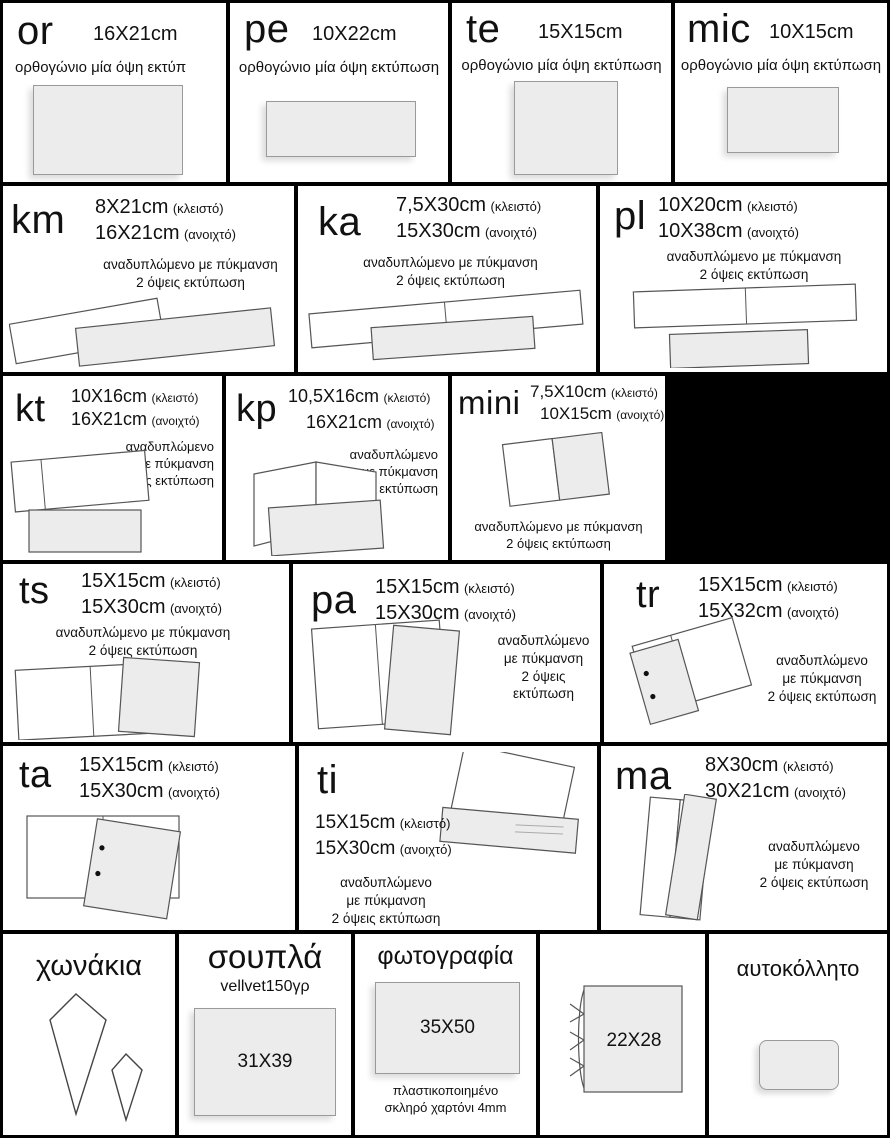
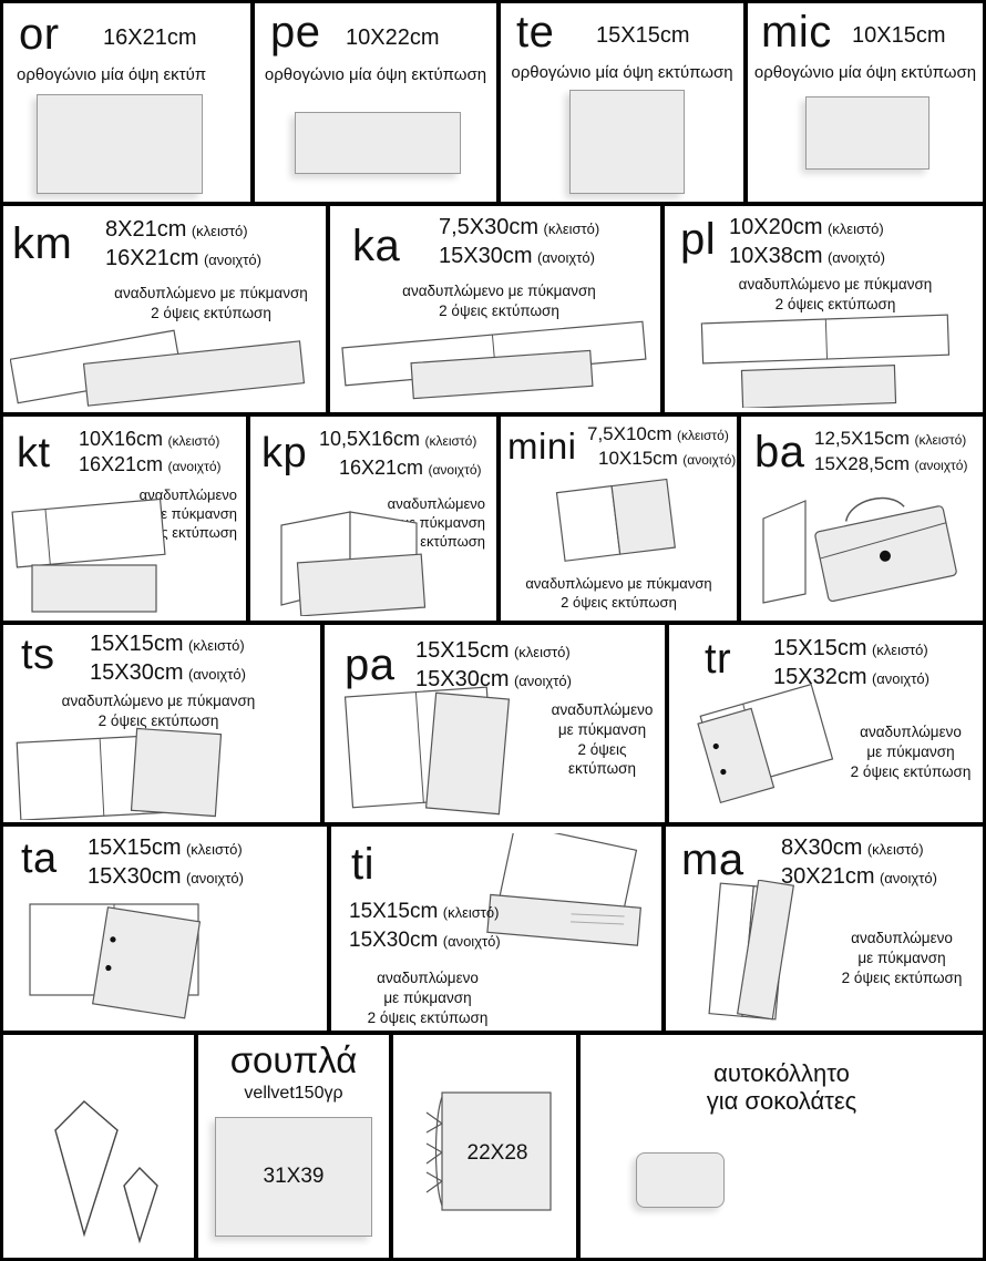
  or
  16X21cm
  ορθογώνιο μία όψη εκτύπ
  pe
  10X22cm
  ορθογώνιο μία όψη εκτύπωση
  te
  15X15cm
  ορθογώνιο μία όψη εκτύπωση
  mic
  10X15cm
  ορθογώνιο μία όψη εκτύπωση
  km
  8X21cm (κλειστό)
  16X21cm (ανοιχτό)
  αναδυπλώμενο με πύκμανση
  2 όψεις εκτύπωση
  ka
  7,5X30cm (κλειστό)
  15X30cm (ανοιχτό)
  αναδυπλώμενο με πύκμανση
  2 όψεις εκτύπωση
  pl
  10X20cm (κλειστό)
  10X38cm (ανοιχτό)
  αναδυπλώμενο με πύκμανση
  2 όψεις εκτύπωση
  kt
  10X16cm (κλειστό)
  16X21cm (ανοιχτό)
  αναδυπλώμενο
  ε πύκμανση
  kp
  10,5X16cm (κλειστό)
  16X21cm (ανοιχτό)
  αναδυπλώμενο
  πύκμανση
  mini
  7,5X10cm (κλειστό)
  10X15cm (ανοιχτό)
  αναδυπλώμενο με πύκμανση
  2 όψεις εκτύπωση
+ ba
+ 12,5X15cm (κλειστό)
+ 15X28,5cm (ανοιχτό)
  ts
  15X15cm (κλειστό)
  15X30cm (ανοιχτό)
  αναδυπλώμενο με πύκμανση
  2 όψεις εκτύπωση
  pa
  15X15cm (κλειστό)
  15X30cm (ανοιχτό)
  αναδυπλώμενο
  με πύκμανση
  2 όψεις εκτύπωση
  tr
  15X15cm (κλειστό)
  15X32cm (ανοιχτό)
  αναδυπλώμενο
  με πύκμανση
  2 όψεις εκτύπωση
  ta
  15X15cm (κλειστό)
  15X30cm (ανοιχτό)
  ti
  15X15cm (κλειστό)
  15X30cm (ανοιχτό)
  αναδυπλώμενο
  με πύκμανση
  2 όψεις εκτύπωση
  ma
  8X30cm (κλειστό)
  30X21cm (ανοιχτό)
  αναδυπλώμενο
  με πύκμανση
  2 όψεις εκτύπωση
- χωνάκια
  σουπλά
  vellvet150γρ
  31X39
- φωτογραφία
- 35X50
- πλαστικοποιημένο
- σκληρό χαρτόνι 4mm
  22X28
  αυτοκόλλητο
+ για σοκολάτες
